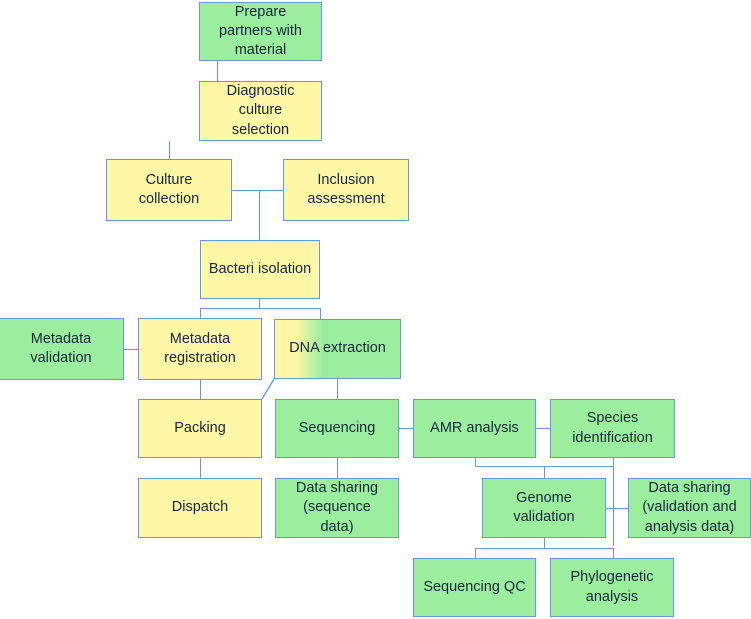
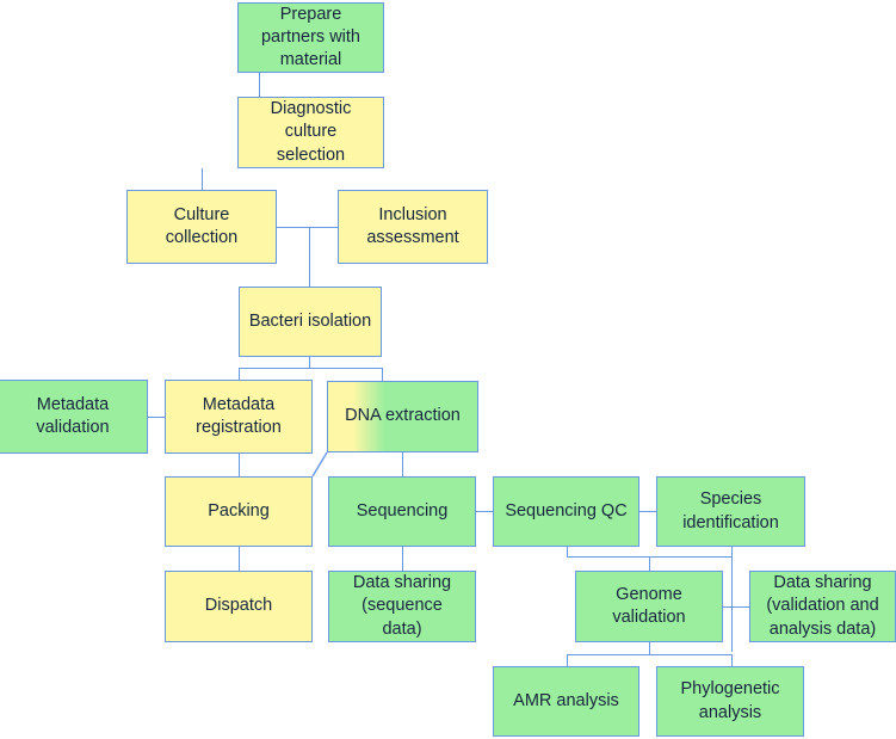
  Prepare
  partners with
  material
  Diagnostic
  culture
  selection
  Culture
  collection
  Inclusion
  assessment
  Bacteri isolation
  Metadata
  validation
  Metadata
  registration
  DNA extraction
  Packing
  Sequencing
- AMR analysis
+ Sequencing QC
  Species
  identification
  Dispatch
  Data sharing
  (sequence
  data)
  Genome
  validation
  Data sharing
  (validation and
  analysis data)
- Sequencing QC
+ AMR analysis
  Phylogenetic
  analysis
